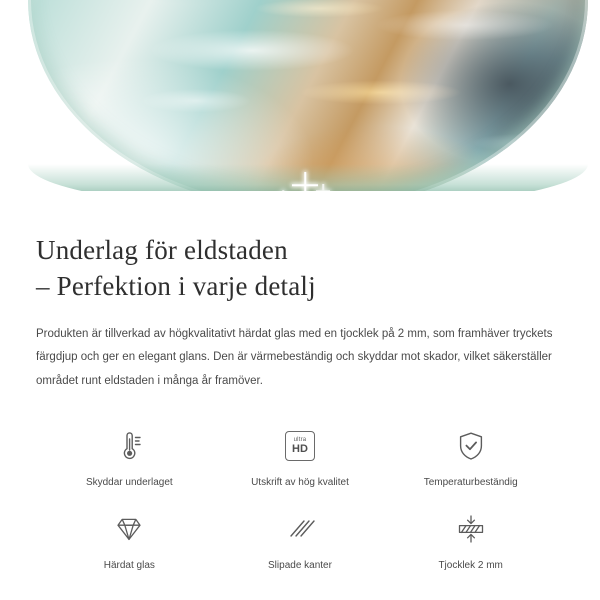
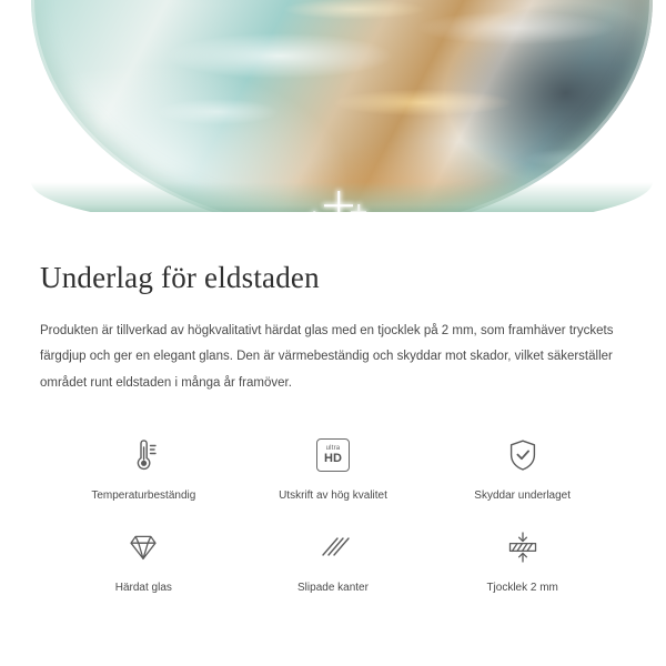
  Underlag för eldstaden
- – Perfektion i varje detalj
  Produkten är tillverkad av högkvalitativt härdat glas med en tjocklek på 2 mm, som framhäver tryckets färgdjup och ger en elegant glans. Den är värmebeständig och skyddar mot skador, vilket säkerställer området runt eldstaden i många år framöver.
- Skyddar underlaget
+ Temperaturbeständig
  HD
  Utskrift av hög kvalitet
- Temperaturbeständig
+ Skyddar underlaget
  Härdat glas
  Slipade kanter
  Tjocklek 2 mm
